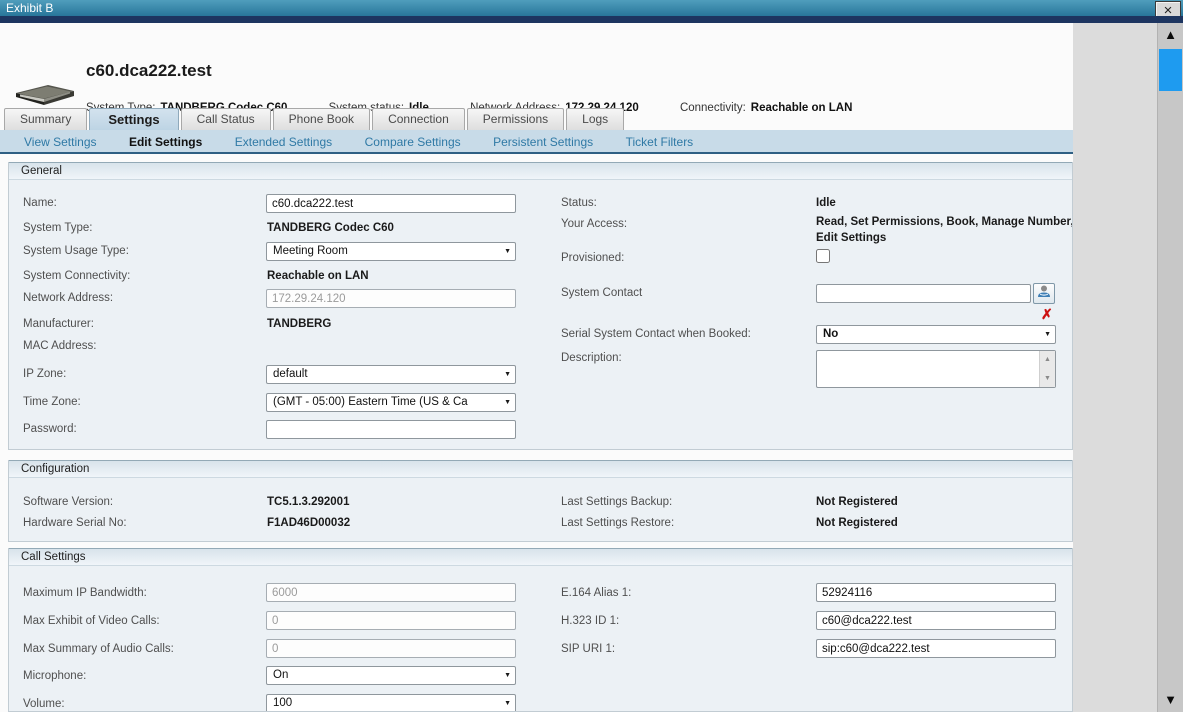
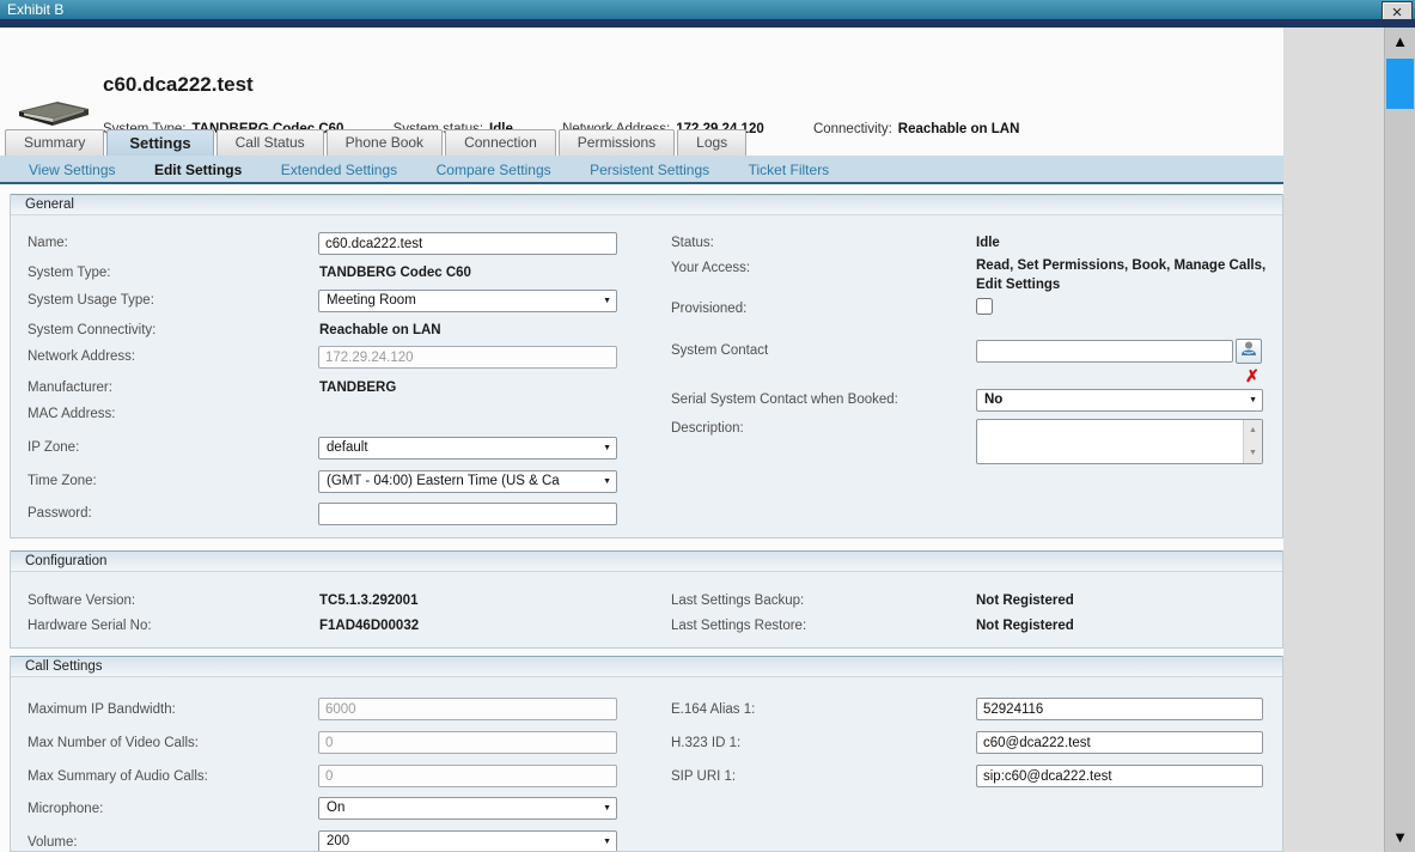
  Exhibit B
  ×
  ▲
  ▼
  c60.dca222.test
  Summary Settings Call Status Phone Book Connection Permissions Logs
  View Settings Edit Settings Extended Settings Compare Settings Persistent Settings Ticket Filters
  General
  Name:
  c60.dca222.test
  System Type:
  TANDBERG Codec C60
  System Usage Type:
  Meeting Room
  System Connectivity:
  Reachable on LAN
  Network Address:
  172.29.24.120
  Manufacturer:
  TANDBERG
  MAC Address:
  IP Zone:
  default
  Time Zone:
- (GMT - 05:00) Eastern Time (US & Ca
+ (GMT - 04:00) Eastern Time (US & Ca
  Password:
  Status:
  Idle
  Your Access:
- Read, Set Permissions, Book, Manage Number, Edit Settings
+ Read, Set Permissions, Book, Manage Calls, Edit Settings
  Provisioned:
  System Contact
  ✗
  Serial System Contact when Booked:
  No
  Description:
  Configuration
  Software Version:
  TC5.1.3.292001
  Hardware Serial No:
  F1AD46D00032
  Last Settings Backup:
  Not Registered
  Last Settings Restore:
  Not Registered
  Call Settings
  Maximum IP Bandwidth:
  6000
- Max Exhibit of Video Calls:
+ Max Number of Video Calls:
  0
  Max Summary of Audio Calls:
  0
  Microphone:
  On
  Volume:
- 100
+ 200
  E.164 Alias 1:
  52924116
  H.323 ID 1:
  c60@dca222.test
  SIP URI 1:
  sip:c60@dca222.test
